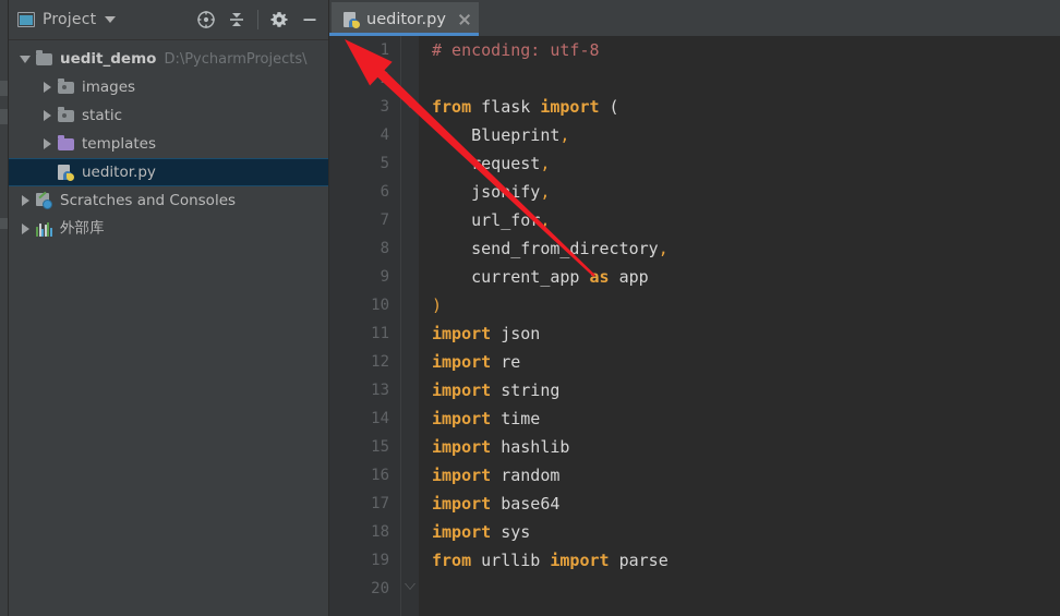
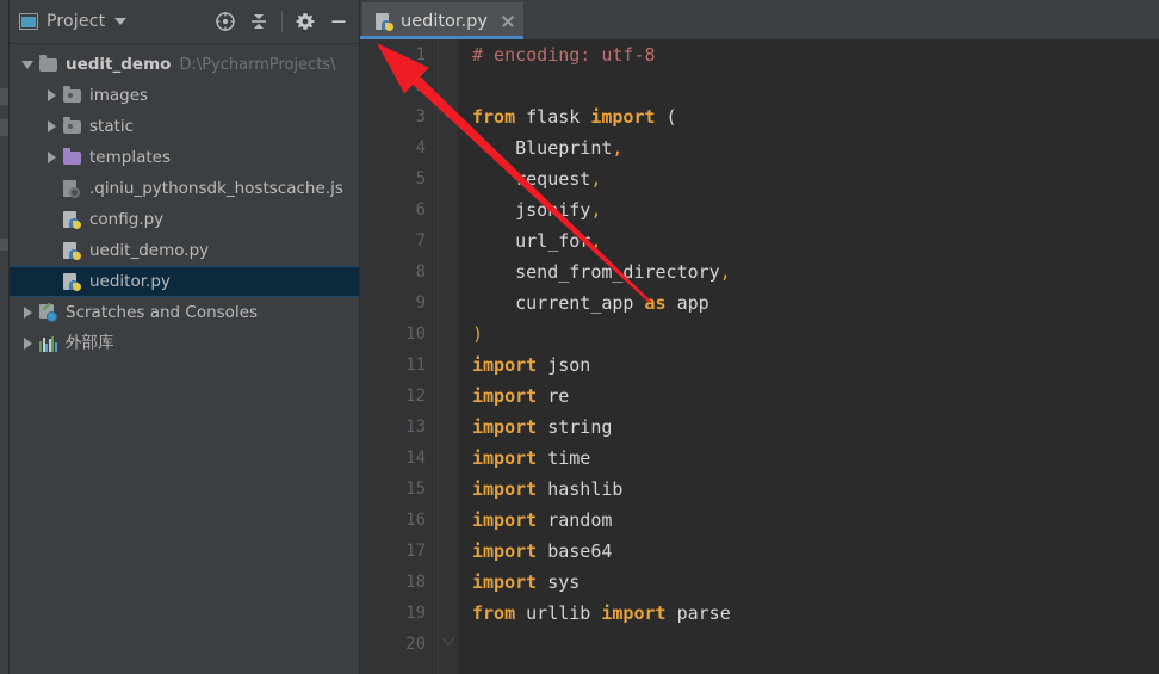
  Project
  uedit_demo
  D:\PycharmProjects\
  images
  static
  templates
+ .qiniu_pythonsdk_hostscache.js
+ config.py
+ uedit_demo.py
  ueditor.py
  Scratches and Consoles
  外部库
  ueditor.py
  1
  3
  4
  5
  6
  7
  8
  9
  10
  11
  12
  13
  14
  15
  16
  17
  18
  19
  20
  # encoding: utf-8
  from flask import (
  Blueprint,
  equest,
  jsoify,
  url_fo ,
  send_fromdirectory,
  current_app as app
  )
  import json
  import re
  import string
  import time
  import hashlib
  import random
  import base64
  import sys
  from urllib import parse
